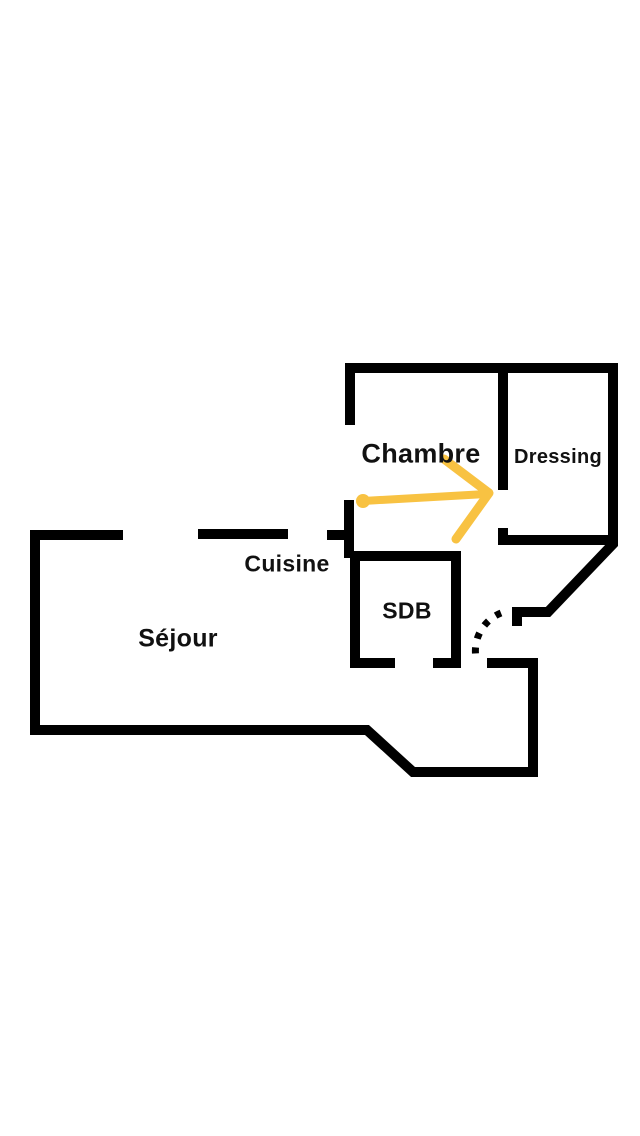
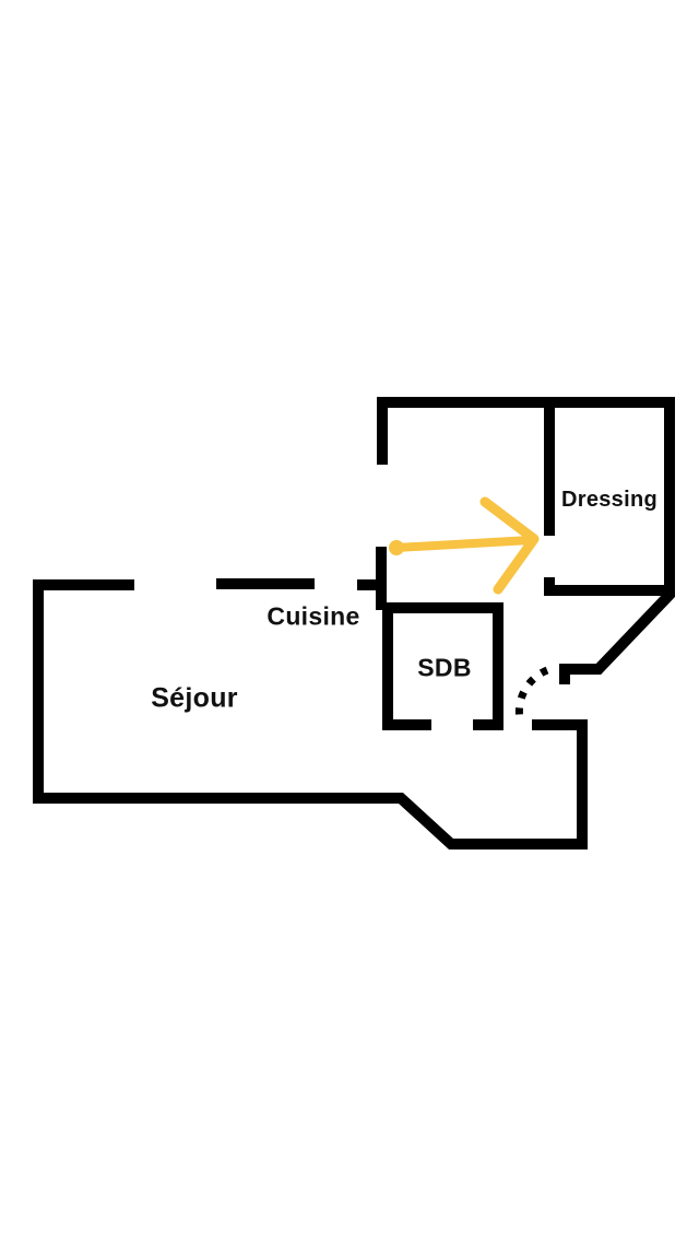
- Chambre
  Dressing
  Cuisine
  SDB
  Séjour
